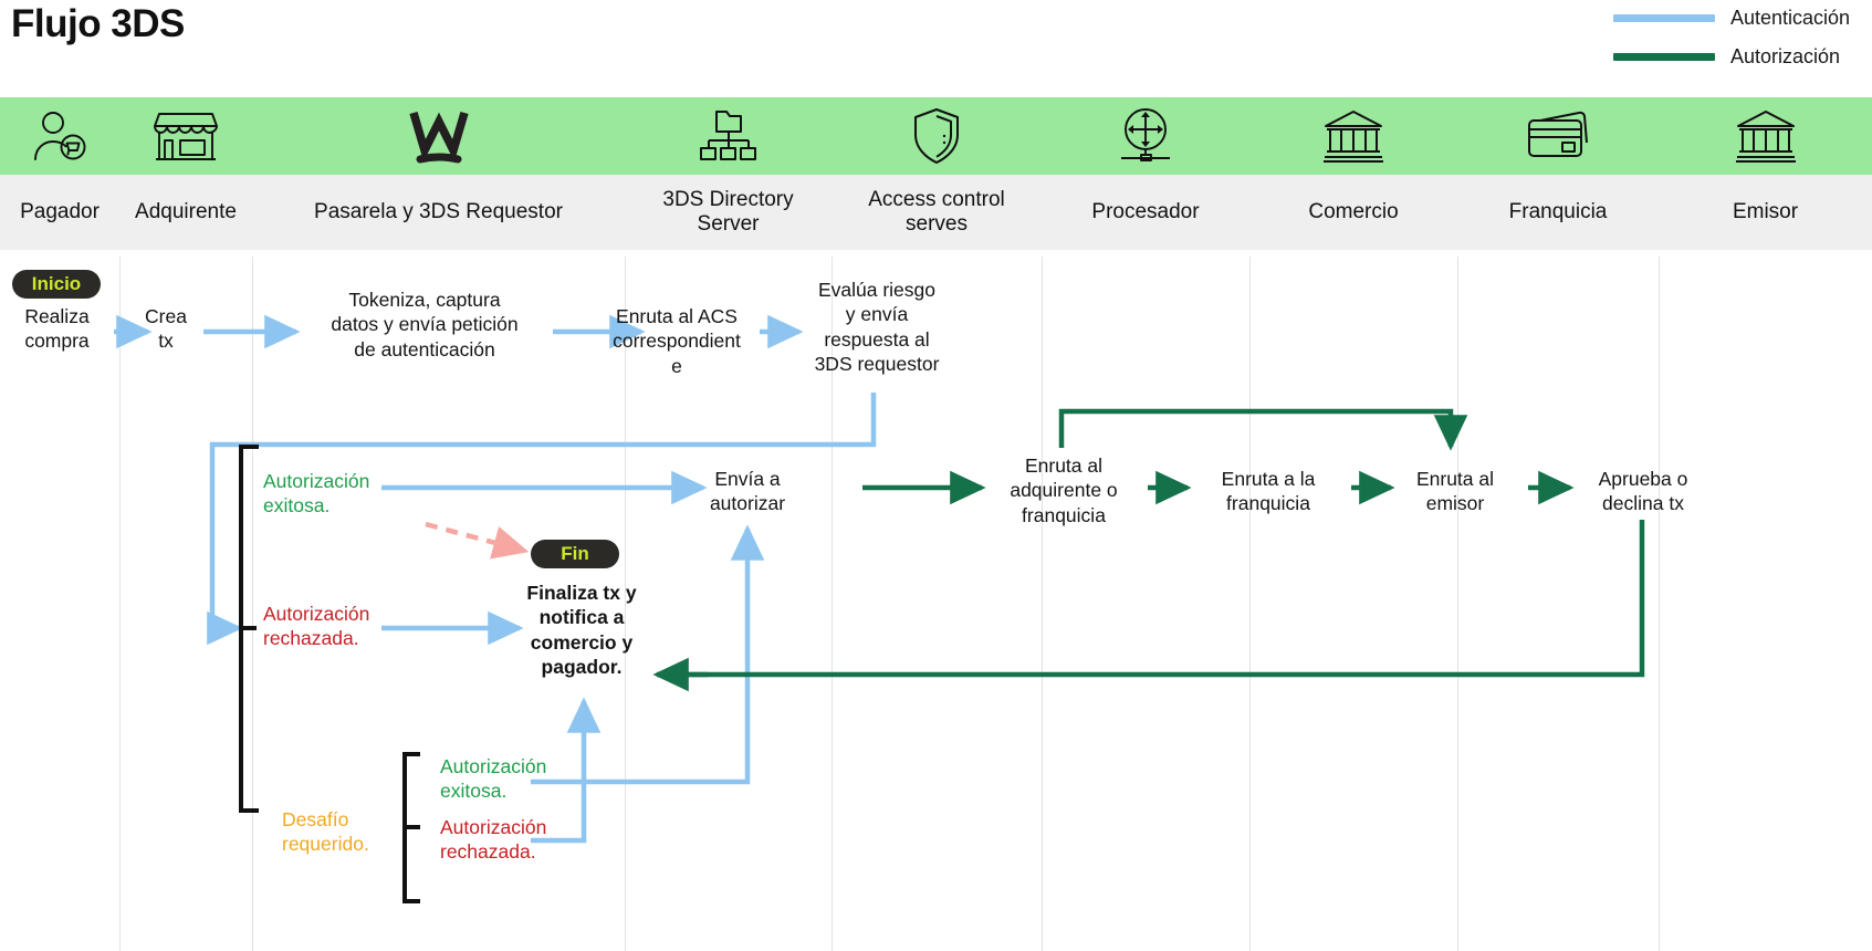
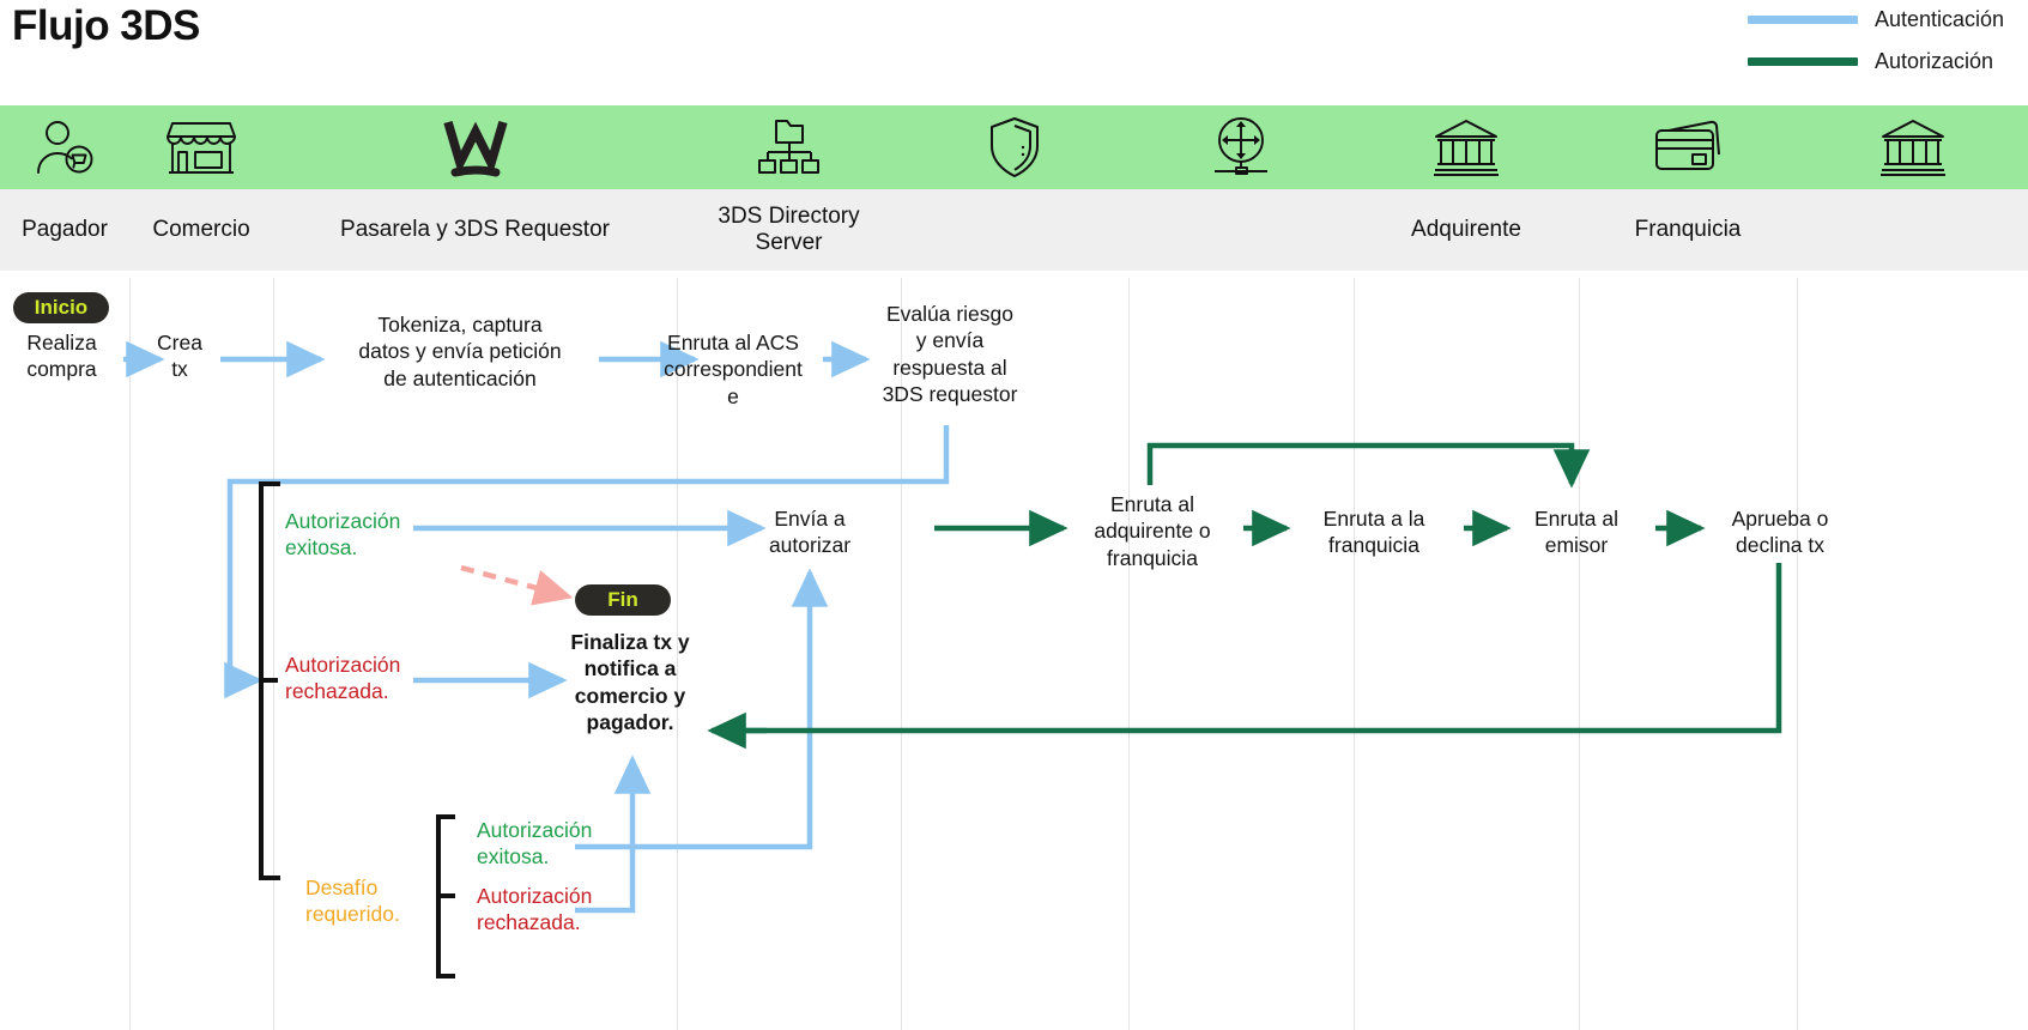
  Flujo 3DS
  Autenticación
  Autorización
  Pagador
- Adquirente
+ Comercio
  Pasarela y 3DS Requestor
  3DS Directory
  Server
- Access control
- serves
- Procesador
- Comercio
+ Adquirente
  Franquicia
- Emisor
  Inicio
  Fin
  Realiza
  compra
  Crea
  tx
  Tokeniza, captura
  datos y envía petición
  de autenticación
  Enruta al ACS
  correspondient
  e
  Evalúa riesgo
  y envía
  respuesta al
  3DS requestor
  Autorización
  exitosa.
  Autorización
  rechazada.
  Desafío
  requerido.
  Autorización
  exitosa.
  Autorización
  rechazada.
  Finaliza tx y
  notifica a
  comercio y
  pagador.
  Envía a
  autorizar
  Enruta al
  adquirente o
  franquicia
  Enruta a la
  franquicia
  Enruta al
  emisor
  Aprueba o
  declina tx
